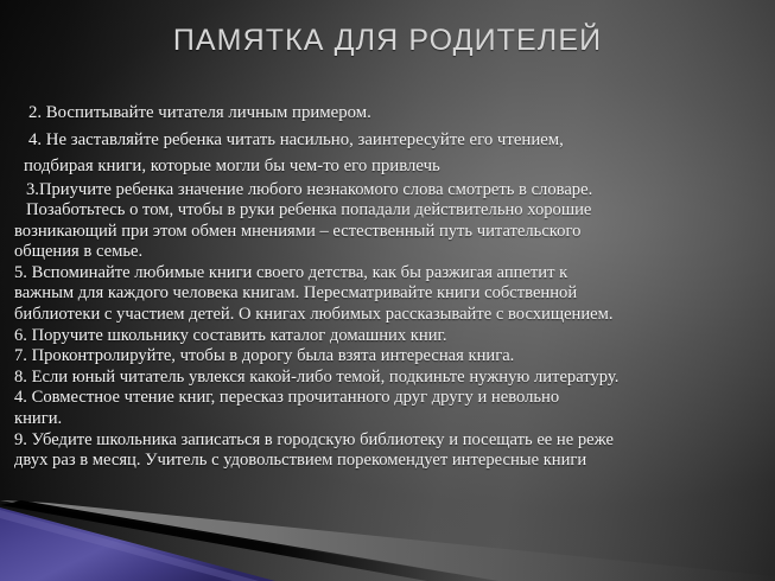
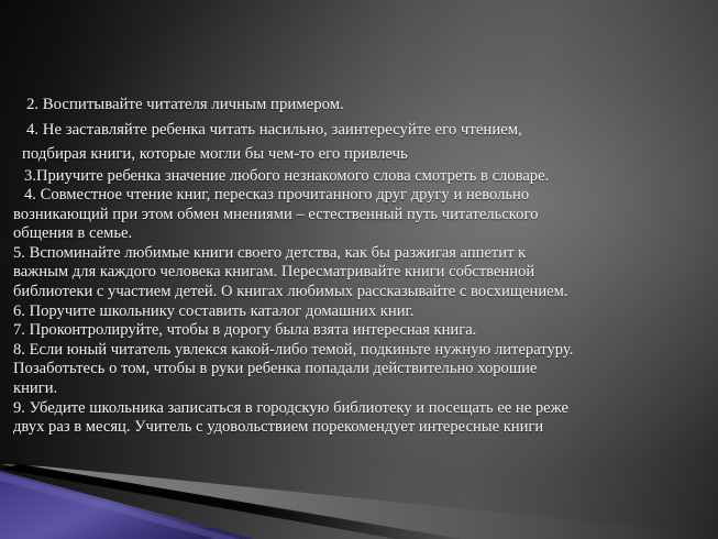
- ПАМЯТКА ДЛЯ РОДИТЕЛЕЙ
  2. Воспитывайте читателя личным примером.
  4. Не заставляйте ребенка читать насильно, заинтересуйте его чтением,
  подбирая книги, которые могли бы чем-то его привлечь
  3.Приучите ребенка значение любого незнакомого слова смотреть в словаре.
- Позаботьтесь о том, чтобы в руки ребенка попадали действительно хорошие
+ 4. Совместное чтение книг, пересказ прочитанного друг другу и невольно
  возникающий при этом обмен мнениями – естественный путь читательского
  общения в семье.
  5. Вспоминайте любимые книги своего детства, как бы разжигая аппетит к
  важным для каждого человека книгам. Пересматривайте книги собственной
  библиотеки с участием детей. О книгах любимых рассказывайте с восхищением.
  6. Поручите школьнику составить каталог домашних книг.
  7. Проконтролируйте, чтобы в дорогу была взята интересная книга.
  8. Если юный читатель увлекся какой-либо темой, подкиньте нужную литературу.
- 4. Совместное чтение книг, пересказ прочитанного друг другу и невольно
+ Позаботьтесь о том, чтобы в руки ребенка попадали действительно хорошие
  книги.
  9. Убедите школьника записаться в городскую библиотеку и посещать ее не реже
  двух раз в месяц. Учитель с удовольствием порекомендует интересные книги
